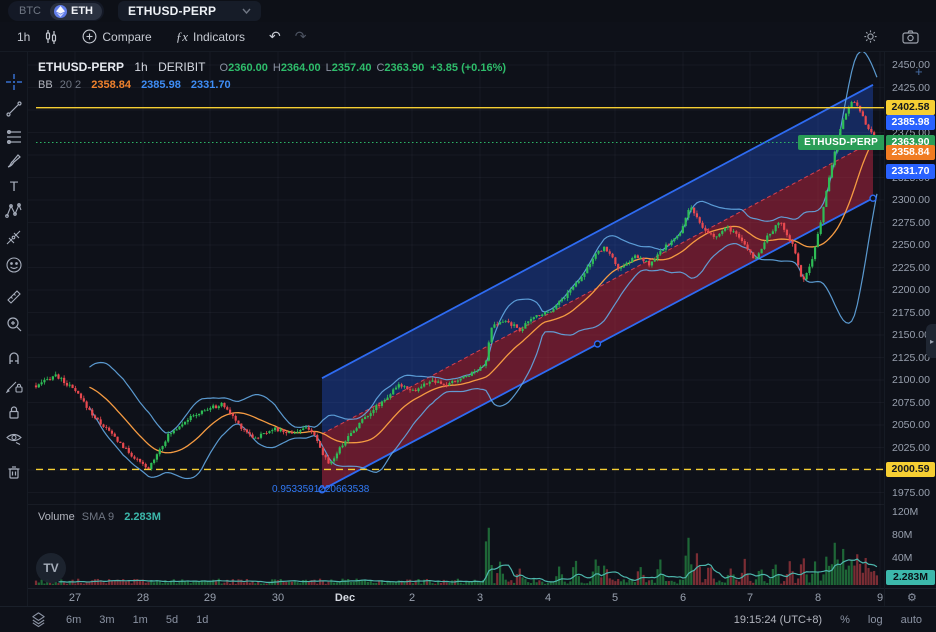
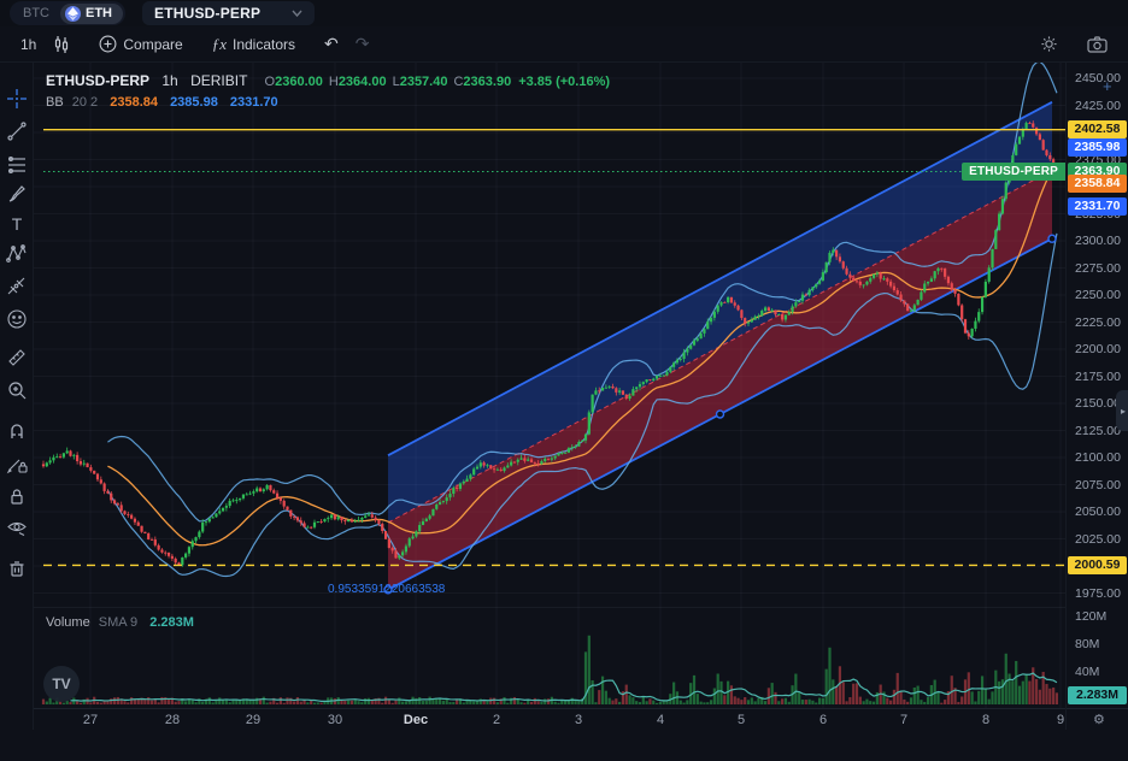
  BTC
  ETH
  ETHUSD-PERP
  1h
  Compare
  ƒx
  Indicators
  ↶
  ↷
  T
  27
  28
  29
  30
  Dec
  2
  3
  4
  5
  6
  7
  8
  9
  ETHUSD-PERP 1h DERIBIT O2360.00 H2364.00 L2357.40 C2363.90 +3.85 (+0.16%)
  BB 20 2 2358.84 2385.98 2331.70
  Volume SMA 9 2.283M
  0.9533591220663538
  ETHUSD-PERP
  TV
  +
  ▸
  ⚙
  2450.00
  2425.00
  2375.00
  2300.00
  2275.00
  2250.00
  2225.00
  2200.00
  2175.00
  2150.0
  2125.00
  2100.00
  2075.00
  2050.00
  2025.00
  1975.00
  120M
  80M
  40M
  2402.58
  2385.98
  2363.90
  2358.84
  2331.70
  2000.59
  2.283M
- 6m
- 3m
- 1m
- 5d
- 1d
- 19:15:24 (UTC+8)
- %
- log
- auto
